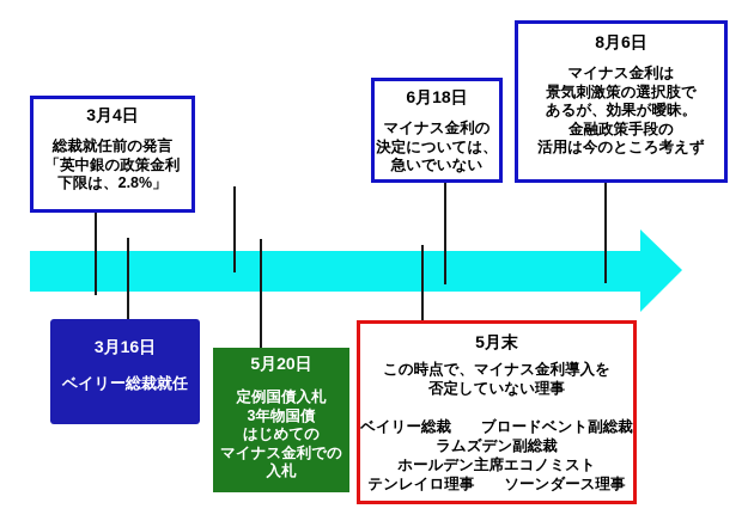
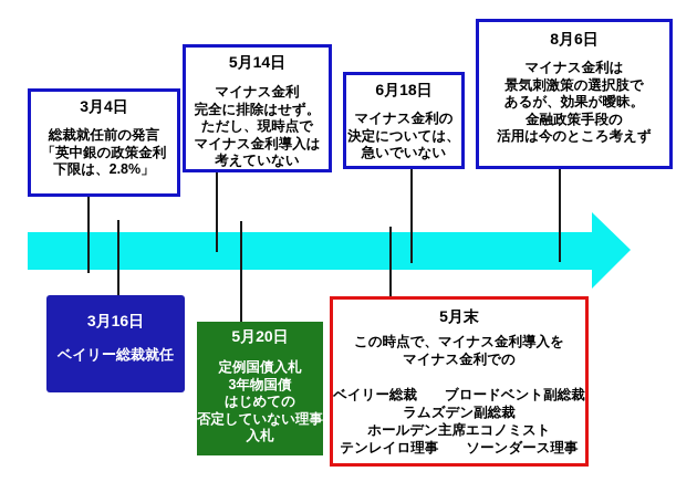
  3月4日
  総裁就任前の発言
  「英中銀の政策金利
  下限は、2.8%」
+ 5月14日
+ マイナス金利
+ 完全に排除はせず。
+ ただし、現時点で
+ マイナス金利導入は
+ 考えていない
  6月18日
  マイナス金利の
  決定については、
  急いでいない
  8月6日
  マイナス金利は
  景気刺激策の選択肢で
  あるが、効果が曖昧。
  金融政策手段の
  活用は今のところ考えず
  3月16日
  ベイリー総裁就任
  5月20日
  定例国債入札
  3年物国債
  はじめての
- マイナス金利での
+ 否定していない理事
  入札
  5月末
  この時点で、マイナス金利導入を
- 否定していない理事
+ マイナス金利での
  ベイリー総裁 ブロードベント副総裁
  ラムズデン副総裁
  ホールデン主席エコノミスト
  テンレイロ理事 ソーンダース理事
